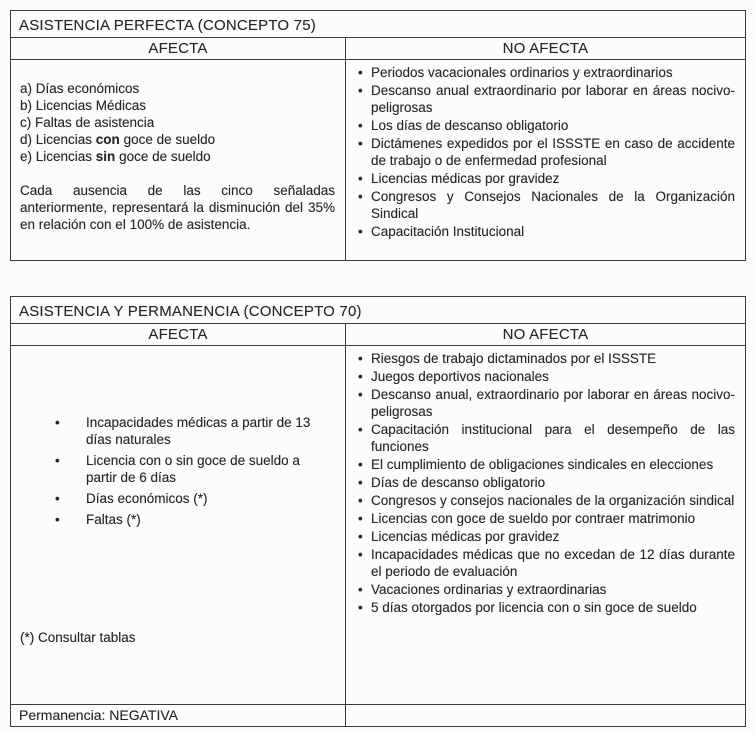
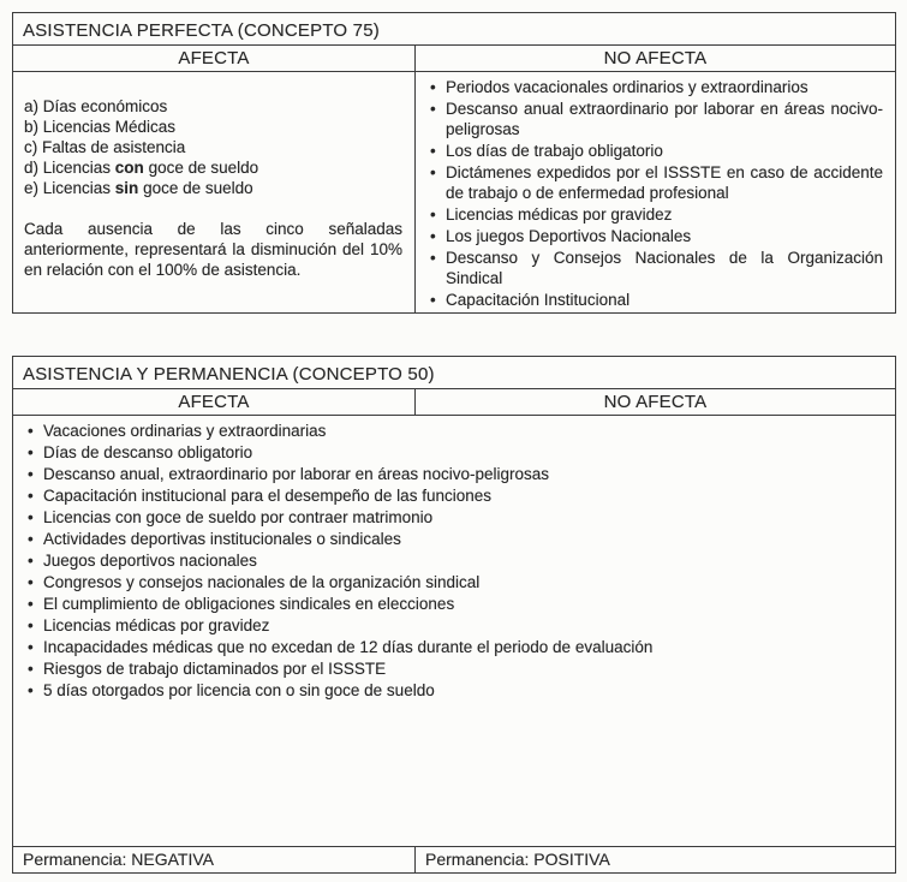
  ASISTENCIA PERFECTA (CONCEPTO 75)
  AFECTA
  NO AFECTA
  a) Días económicos
  b) Licencias Médicas
  c) Faltas de asistencia
  d) Licencias con goce de sueldo
  e) Licencias sin goce de sueldo
- Cada ausencia de las cinco señaladas anteriormente, representará la disminución del 35% en relación con el 100% de asistencia.
+ Cada ausencia de las cinco señaladas anteriormente, representará la disminución del 10% en relación con el 100% de asistencia.
  Periodos vacacionales ordinarios y extraordinarios
  Descanso anual extraordinario por laborar en áreas nocivo-peligrosas
- Los días de descanso obligatorio
+ Los días de trabajo obligatorio
  Dictámenes expedidos por el ISSSTE en caso de accidente de trabajo o de enfermedad profesional
  Licencias médicas por gravidez
+ Los juegos Deportivos Nacionales
- Congresos y Consejos Nacionales de la Organización Sindical
+ Descanso y Consejos Nacionales de la Organización Sindical
  Capacitación Institucional
- ASISTENCIA Y PERMANENCIA (CONCEPTO 70)
+ ASISTENCIA Y PERMANENCIA (CONCEPTO 50)
  AFECTA
  NO AFECTA
- Incapacidades médicas a partir de 13 días naturales
- Licencia con o sin goce de sueldo a partir de 6 días
- Días económicos (*)
- Faltas (*)
- (*) Consultar tablas
- Riesgos de trabajo dictaminados por el ISSSTE
+ Vacaciones ordinarias y extraordinarias
- Juegos deportivos nacionales
+ Días de descanso obligatorio
  Descanso anual, extraordinario por laborar en áreas nocivo-peligrosas
  Capacitación institucional para el desempeño de las funciones
- El cumplimiento de obligaciones sindicales en elecciones
+ Licencias con goce de sueldo por contraer matrimonio
+ Actividades deportivas institucionales o sindicales
- Días de descanso obligatorio
+ Juegos deportivos nacionales
  Congresos y consejos nacionales de la organización sindical
- Licencias con goce de sueldo por contraer matrimonio
+ El cumplimiento de obligaciones sindicales en elecciones
  Licencias médicas por gravidez
  Incapacidades médicas que no excedan de 12 días durante el periodo de evaluación
- Vacaciones ordinarias y extraordinarias
+ Riesgos de trabajo dictaminados por el ISSSTE
  5 días otorgados por licencia con o sin goce de sueldo
  Permanencia: NEGATIVA
+ Permanencia: POSITIVA
